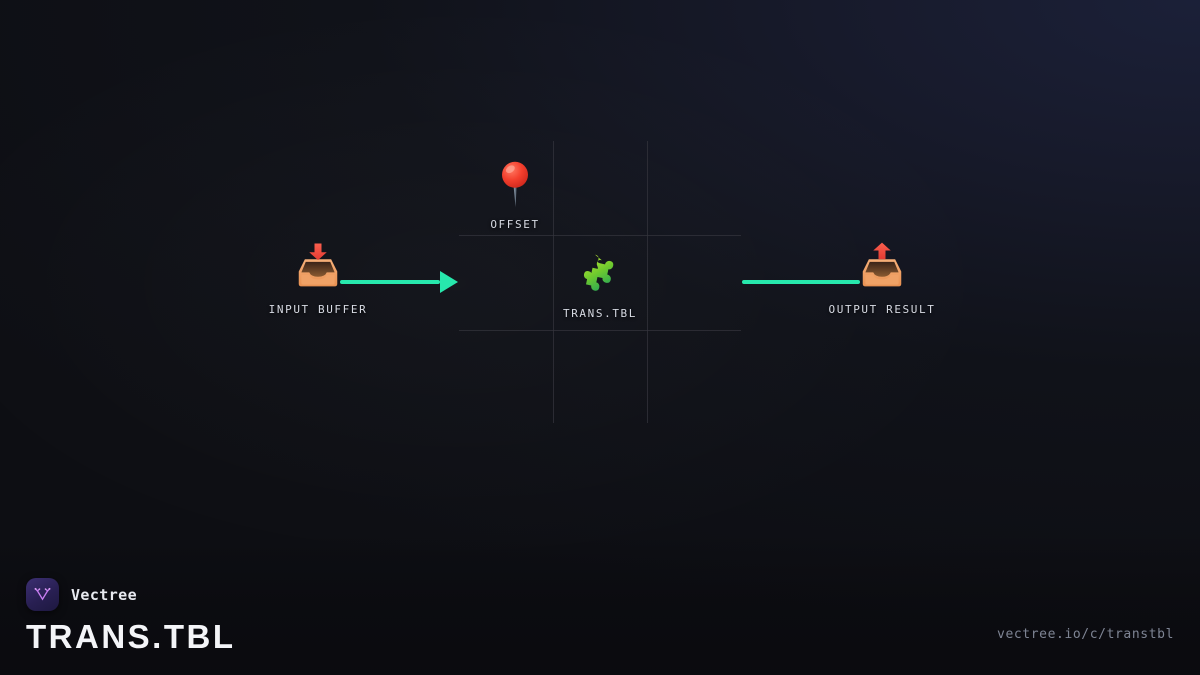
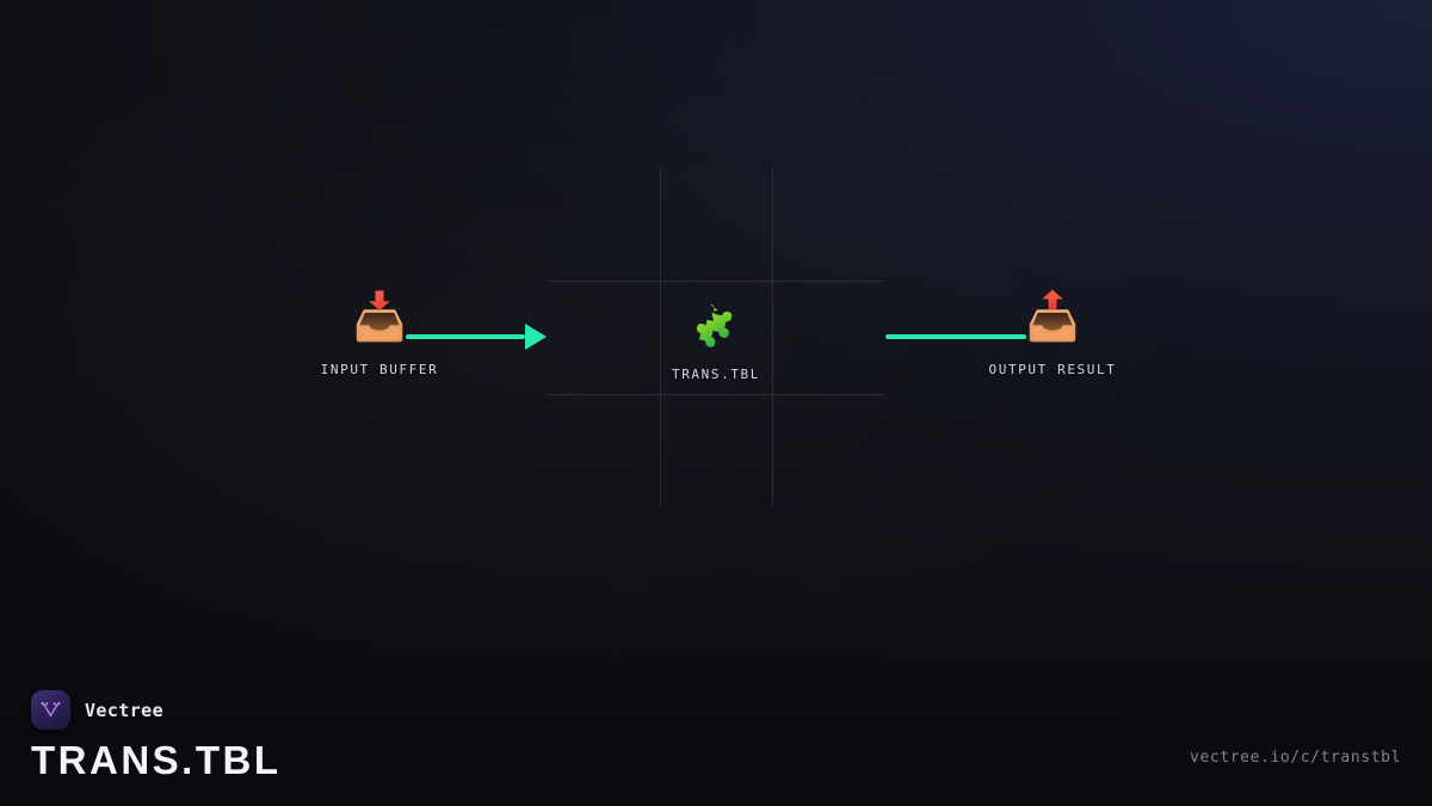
  INPUT BUFFER
- OFFSET
  TRANS.TBL
  OUTPUT RESULT
  Vectree
  TRANS.TBL
  vectree.io/c/transtbl
